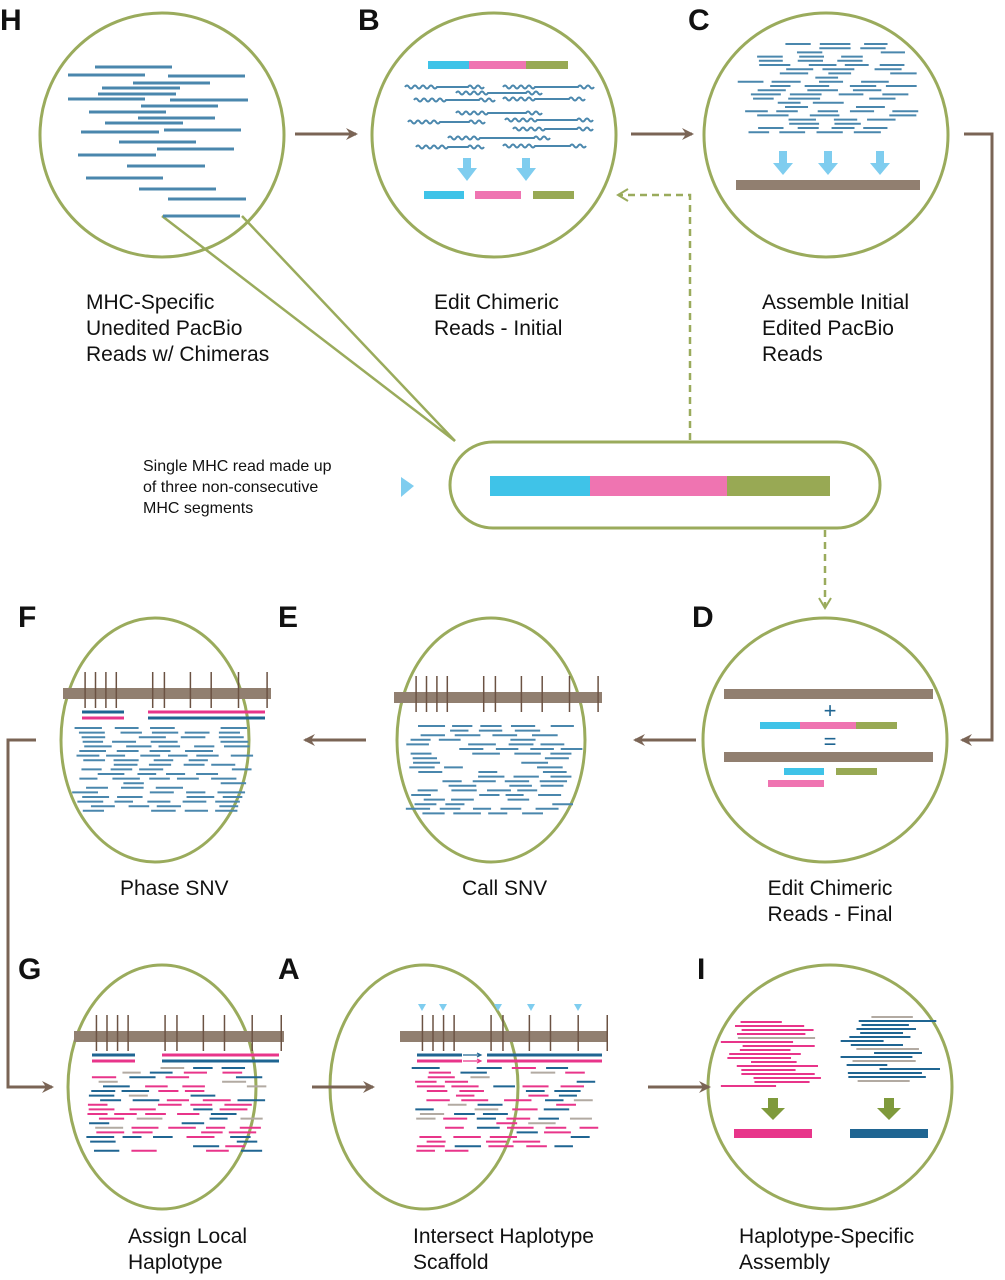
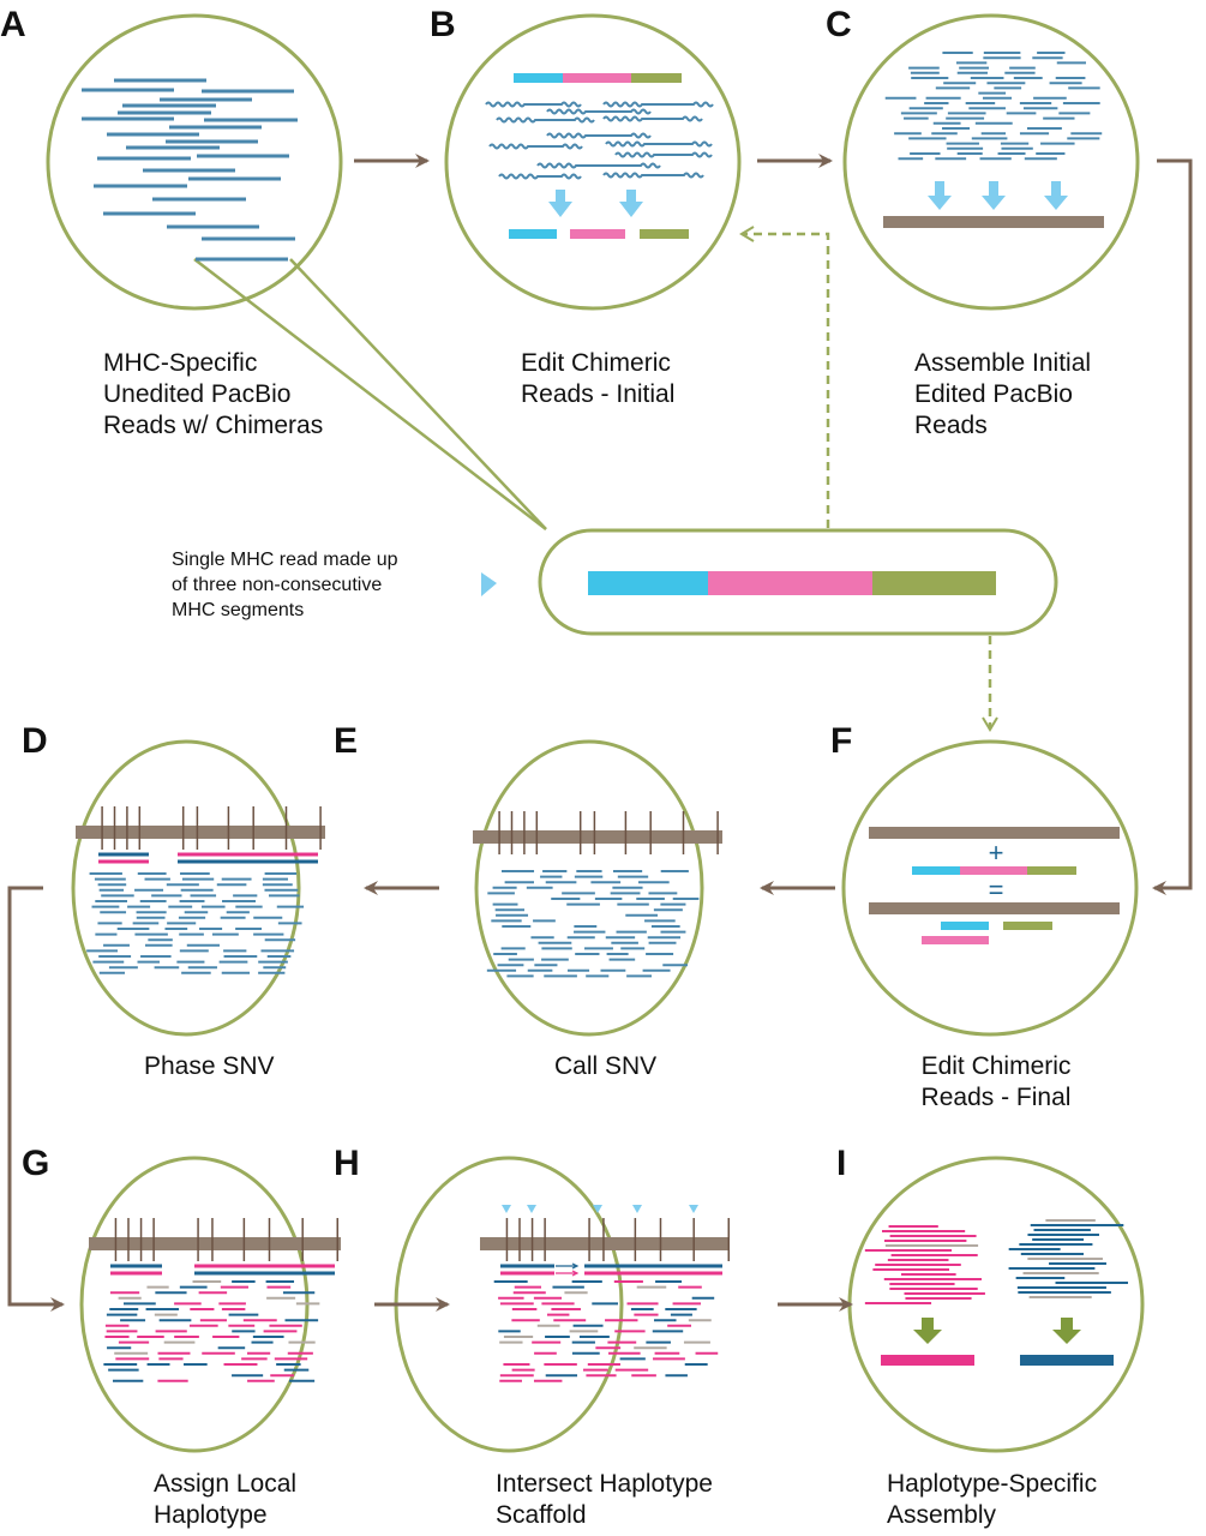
  +
  =
- H
+ A
  B
  C
- D
+ F
  E
- F
+ D
  G
- A
+ H
  I
  MHC-Specific
  Unedited PacBio
  Reads w/ Chimeras
  Edit Chimeric
  Reads - Initial
  Assemble Initial
  Edited PacBio
  Reads
  Edit Chimeric
  Reads - Final
  Call SNV
  Phase SNV
  Assign Local
  Haplotype
  Intersect Haplotype
  Scaffold
  Haplotype-Specific
  Assembly
  Single MHC read made up
  of three non-consecutive
  MHC segments
